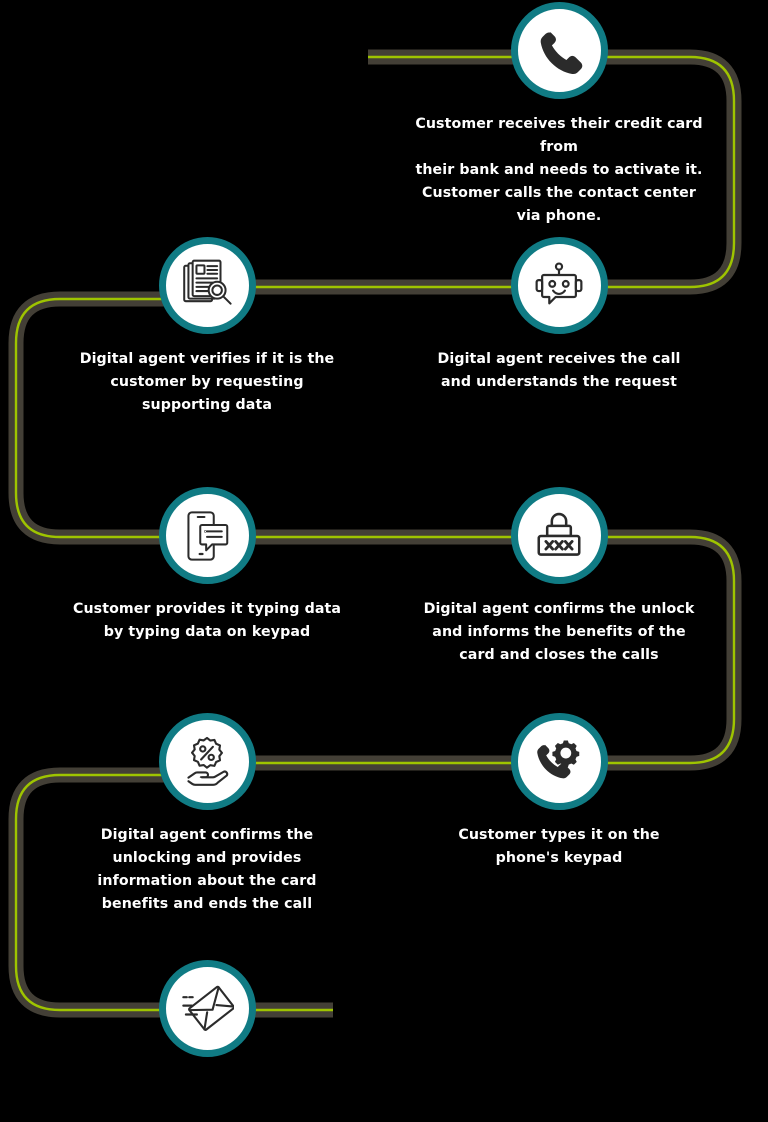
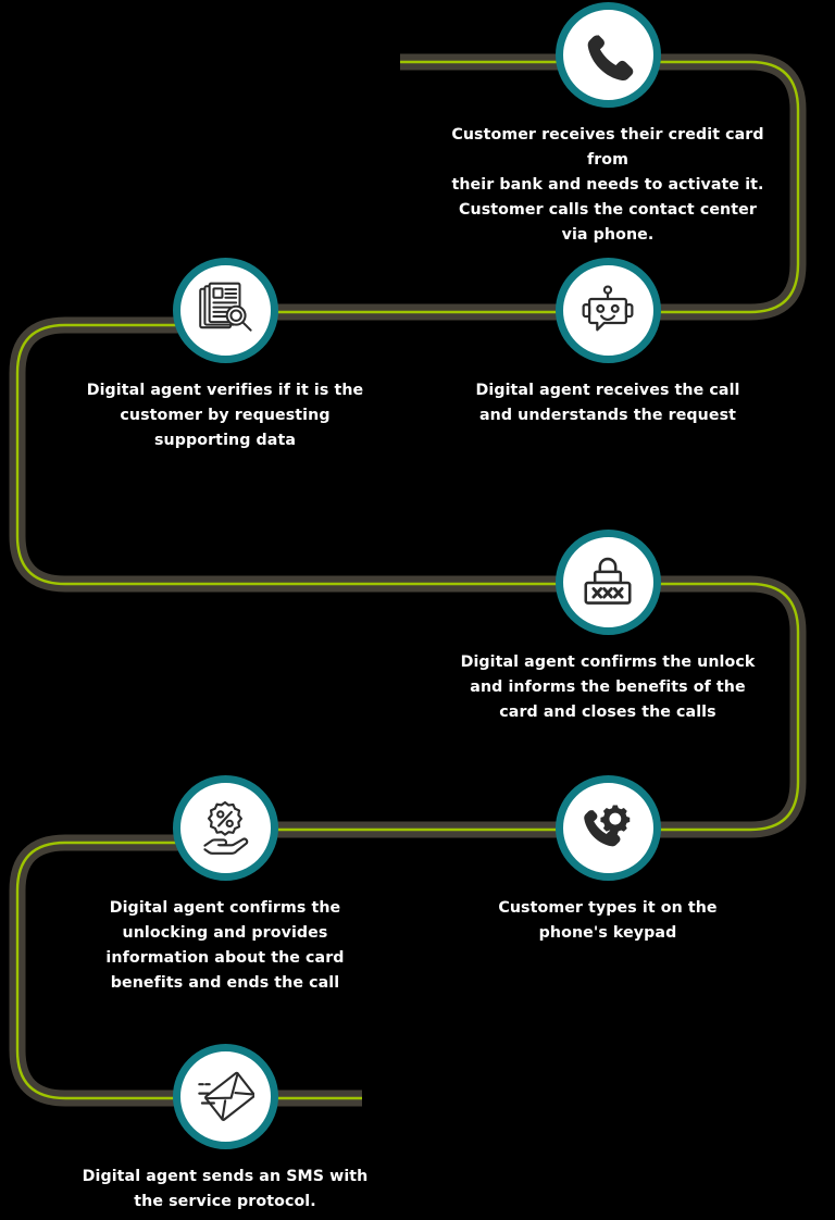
  Customer receives their credit card from
  their bank and needs to activate it.
  Customer calls the contact center via phone.
  Digital agent receives the call
  and understands the request
  Digital agent verifies if it is the
  customer by requesting
  supporting data
- Customer provides it typing data
- by typing data on keypad
  Digital agent confirms the unlock
  and informs the benefits of the
  card and closes the calls
  Customer types it on the
  phone's keypad
  Digital agent confirms the
  unlocking and provides
  information about the card
  benefits and ends the call
+ Digital agent sends an SMS with
+ the service protocol.
